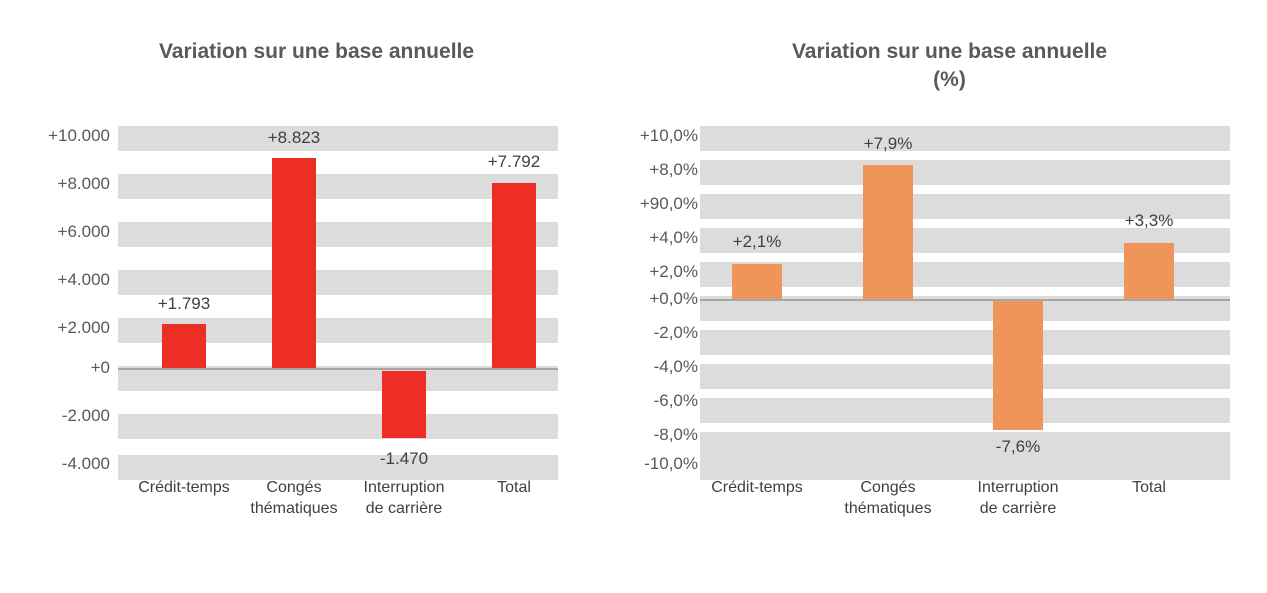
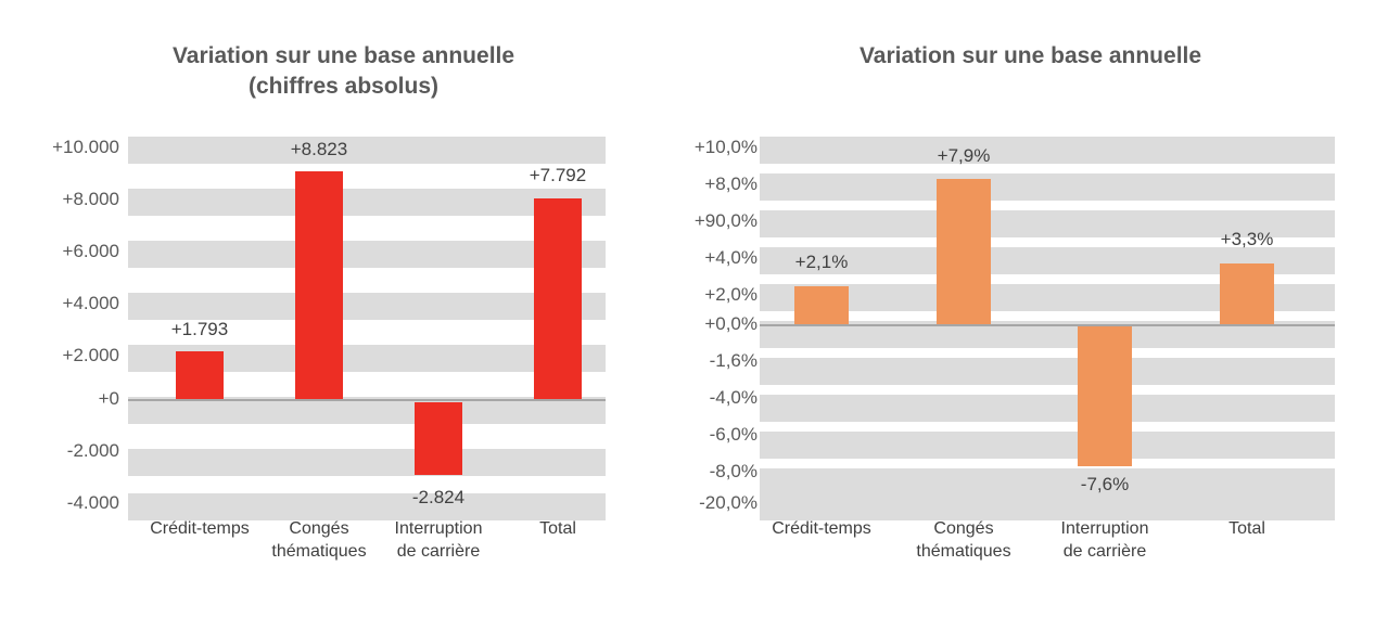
  Variation sur une base annuelle
+ (chiffres absolus)
  +10.000
  +8.000
  +6.000
  +4.000
  +2.000
  +0
  -2.000
  -4.000
  +1.793
  +8.823
- -1.470
+ -2.824
  +7.792
  Crédit-temps
  Congés
  thématiques
  Interruption
  de carrière
  Total
  Variation sur une base annuelle
- (%)
  +10,0%
  +8,0%
  +90,0%
  +4,0%
  +2,0%
  +0,0%
- -2,0%
+ -1,6%
  -4,0%
  -6,0%
  -8,0%
- -10,0%
+ -20,0%
  +2,1%
  +7,9%
  -7,6%
  +3,3%
  Crédit-temps
  Congés
  thématiques
  Interruption
  de carrière
  Total
